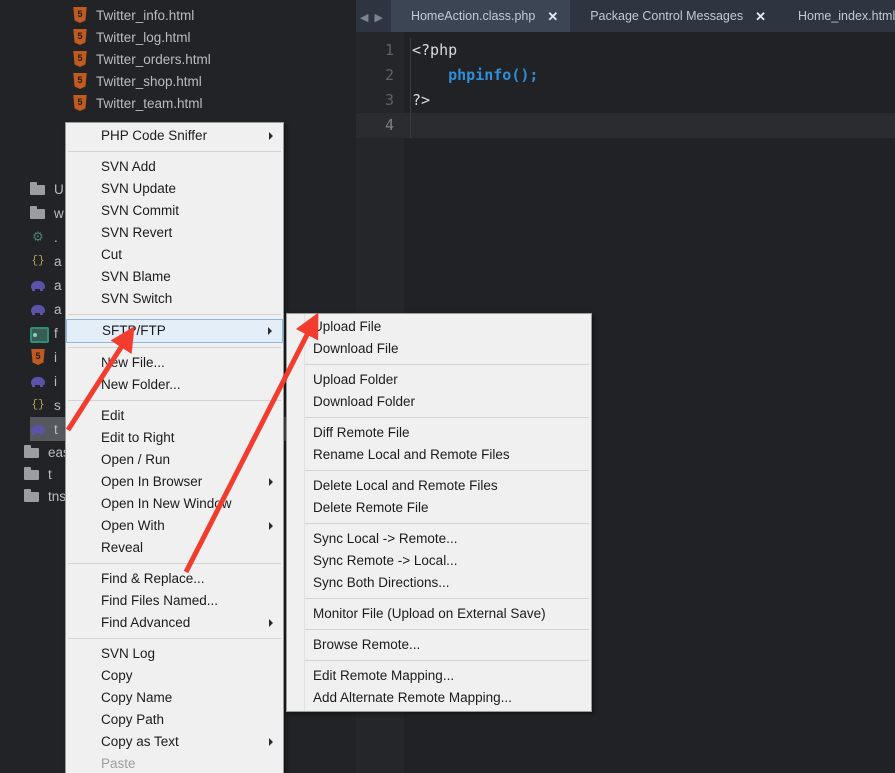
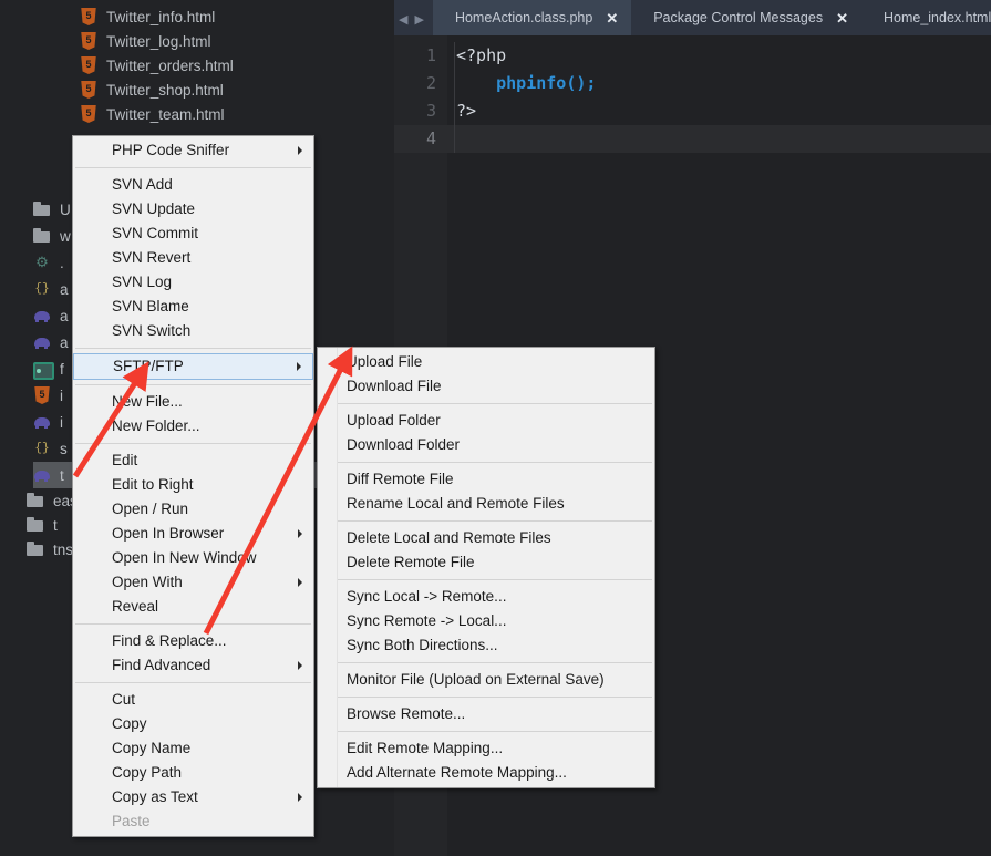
  Twitter_info.html
  Twitter_log.html
  Twitter_orders.html
  Twitter_shop.html
  Twitter_team.html
  U
  w
  ⚙
  .
  {}
  a
  a
  a
  f
  i
  i
  {}
  s
  t
  t
  tns
  ◀
  ▶
  HomeAction.class.php
  ✕
  Package Control Messages
  ✕
  Home_index.html
  1
  2
  3
  4
  <?php
  phpinfo();
  ?>
  PHP Code Sniffer
  SVN Add
  SVN Update
  SVN Commit
  SVN Revert
- Cut
+ SVN Log
  SVN Blame
  SVN Switch
  SFTP/FTP
  New File...
  New Folder...
  Edit
  Edit to Right
  Open / Run
  Open In Browser
  Open In New Window
  Open With
  Reveal
  Find & Replace...
- Find Files Named...
  Find Advanced
- SVN Log
+ Cut
  Copy
  Copy Name
  Copy Path
  Copy as Text
  Paste
  Upload File
  Download File
  Upload Folder
  Download Folder
  Diff Remote File
  Rename Local and Remote Files
  Delete Local and Remote Files
  Delete Remote File
  Sync Local -> Remote...
  Sync Remote -> Local...
  Sync Both Directions...
  Monitor File (Upload on External Save)
  Browse Remote...
  Edit Remote Mapping...
  Add Alternate Remote Mapping...
